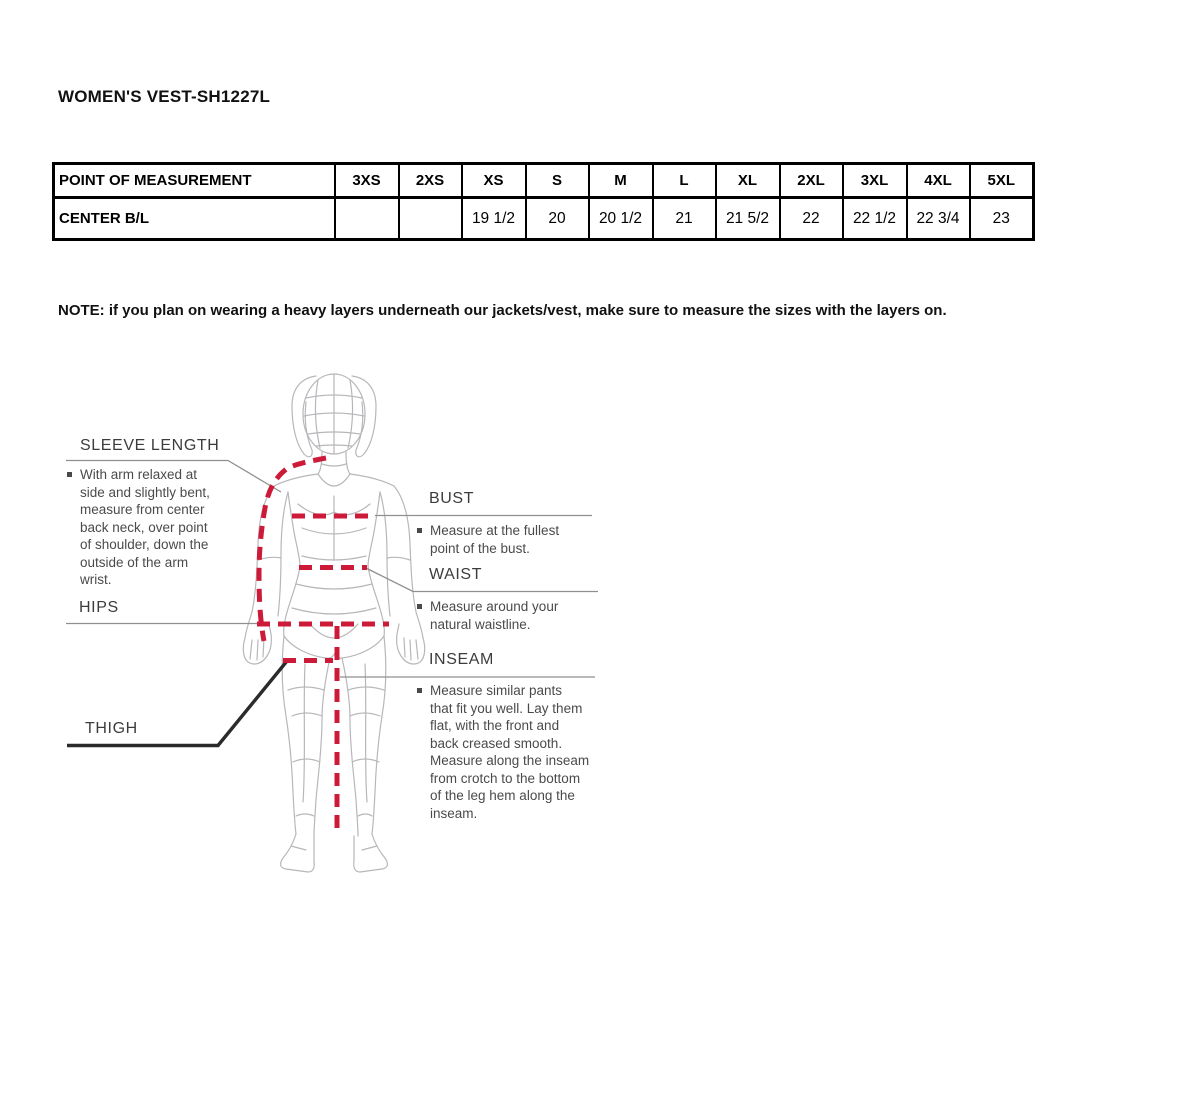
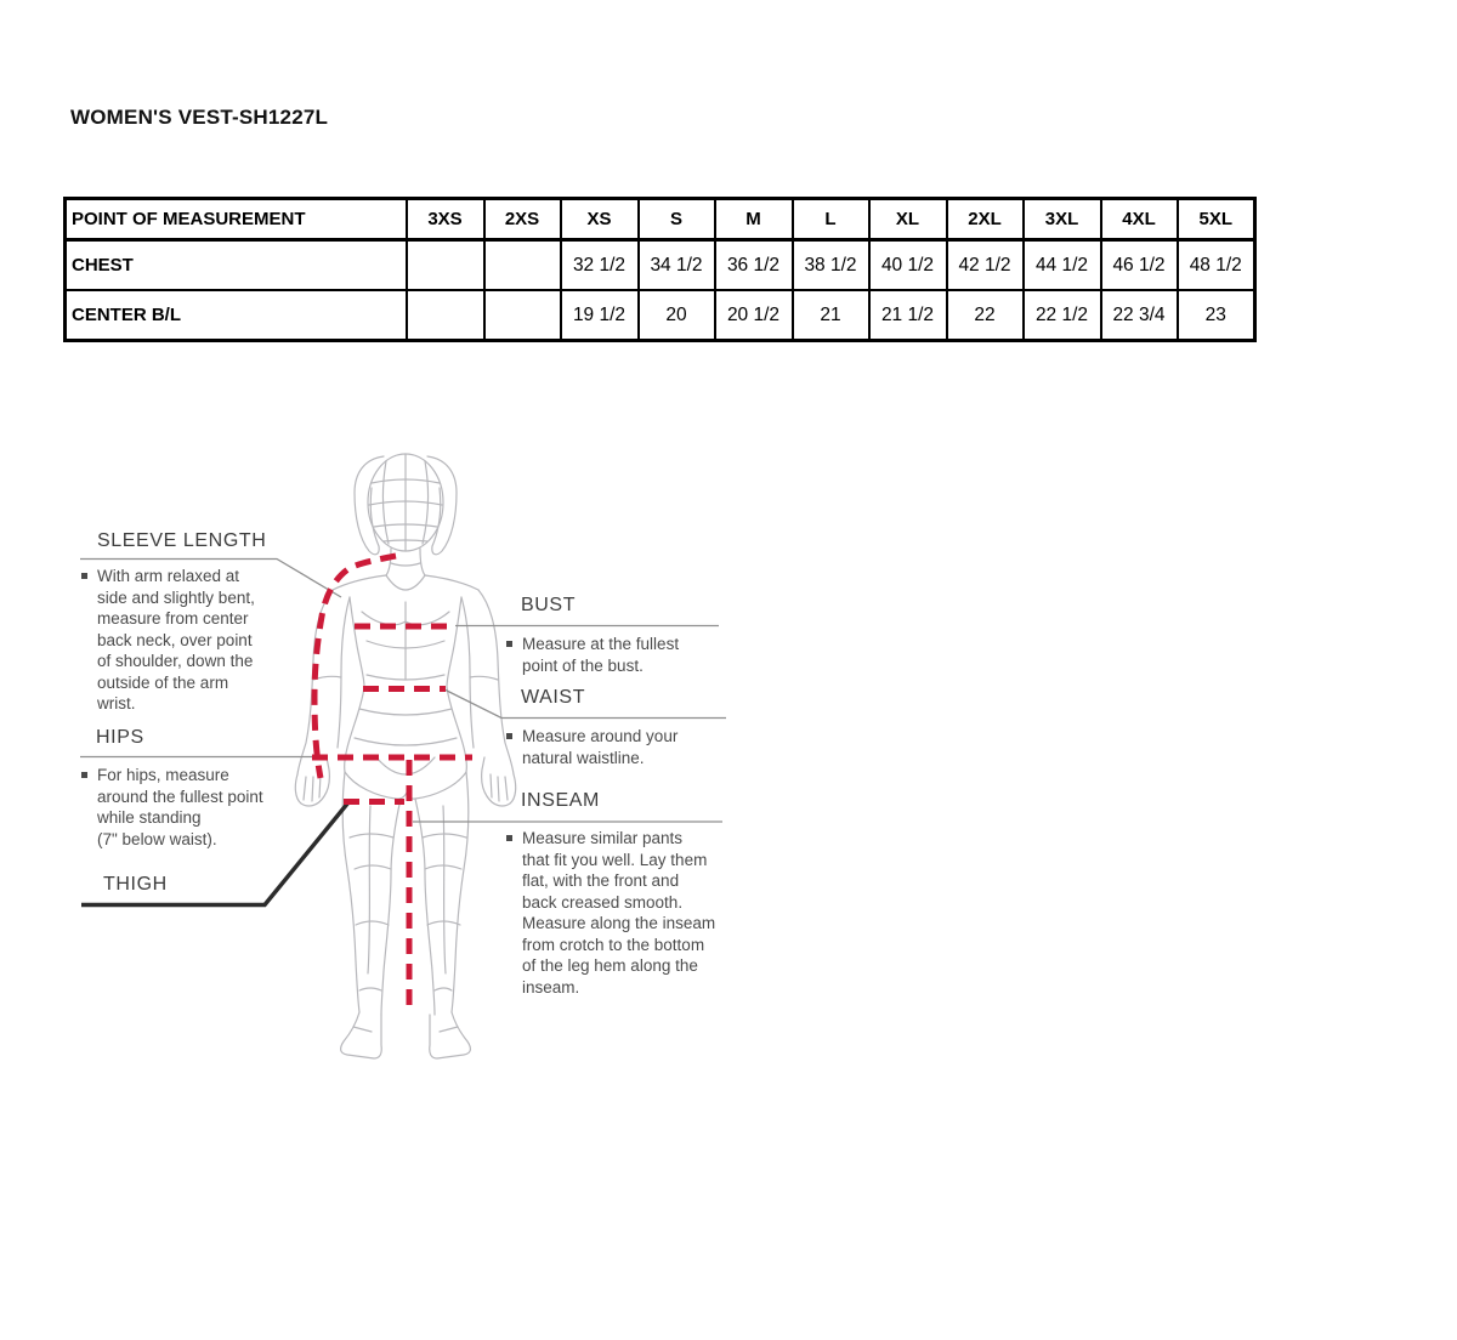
  WOMEN'S VEST-SH1227L
  POINT OF MEASUREMENT	3XS	2XS	XS	S	M	L	XL	2XL	3XL	4XL	5XL
+ CHEST			32 1/2	34 1/2	36 1/2	38 1/2	40 1/2	42 1/2	44 1/2	46 1/2	48 1/2
- CENTER B/L			19 1/2	20	20 1/2	21	21 5/2	22	22 1/2	22 3/4	23
+ CENTER B/L			19 1/2	20	20 1/2	21	21 1/2	22	22 1/2	22 3/4	23
- NOTE: if you plan on wearing a heavy layers underneath our jackets/vest, make sure to measure the sizes with the layers on.
  SLEEVE LENGTH
  With arm relaxed at
  side and slightly bent,
  measure from center
  back neck, over point
  of shoulder, down the
  outside of the arm
  wrist.
  HIPS
+ For hips, measure
+ around the fullest point
+ while standing
+ (7" below waist).
  THIGH
  BUST
  Measure at the fullest
  point of the bust.
  WAIST
  Measure around your
  natural waistline.
  INSEAM
  Measure similar pants
  that fit you well. Lay them
  flat, with the front and
  back creased smooth.
  Measure along the inseam
  from crotch to the bottom
  of the leg hem along the
  inseam.
